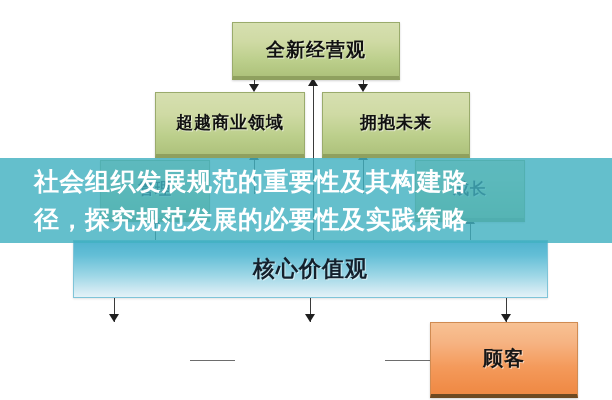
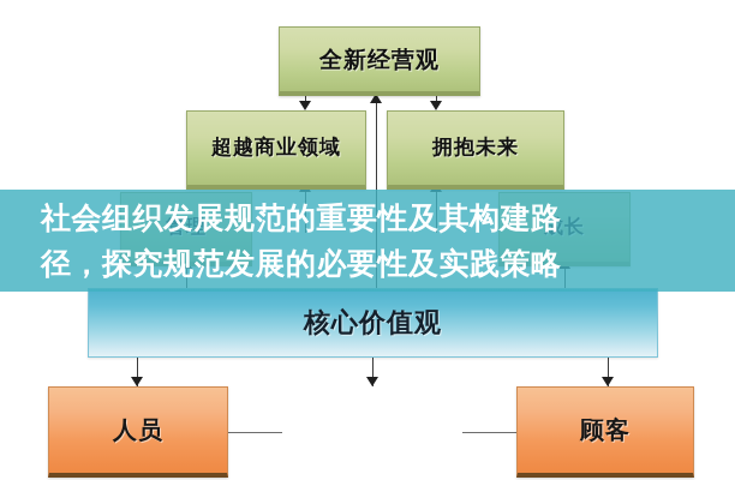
  管理
  成长
  全新经营观
  超越商业领域
  拥抱未来
  核心价值观
+ 人员
  顾客
  社会组织发展规范的重要性及其构建路
  径，探究规范发展的必要性及实践策略
